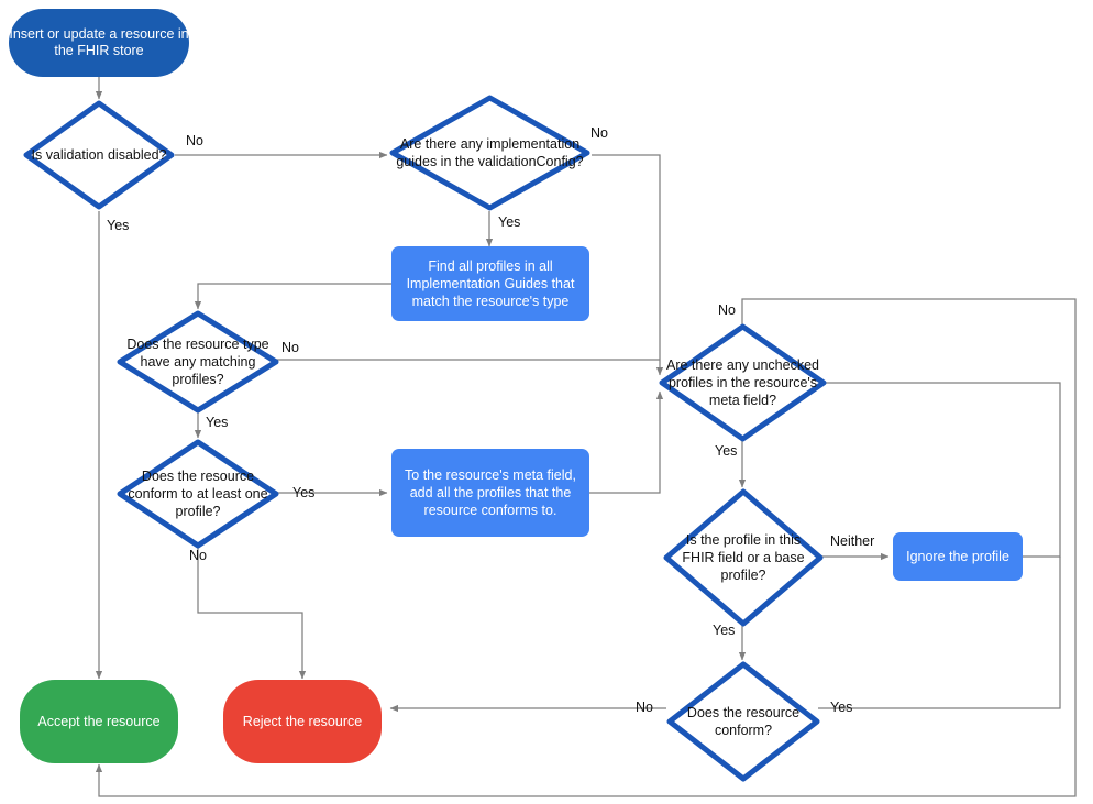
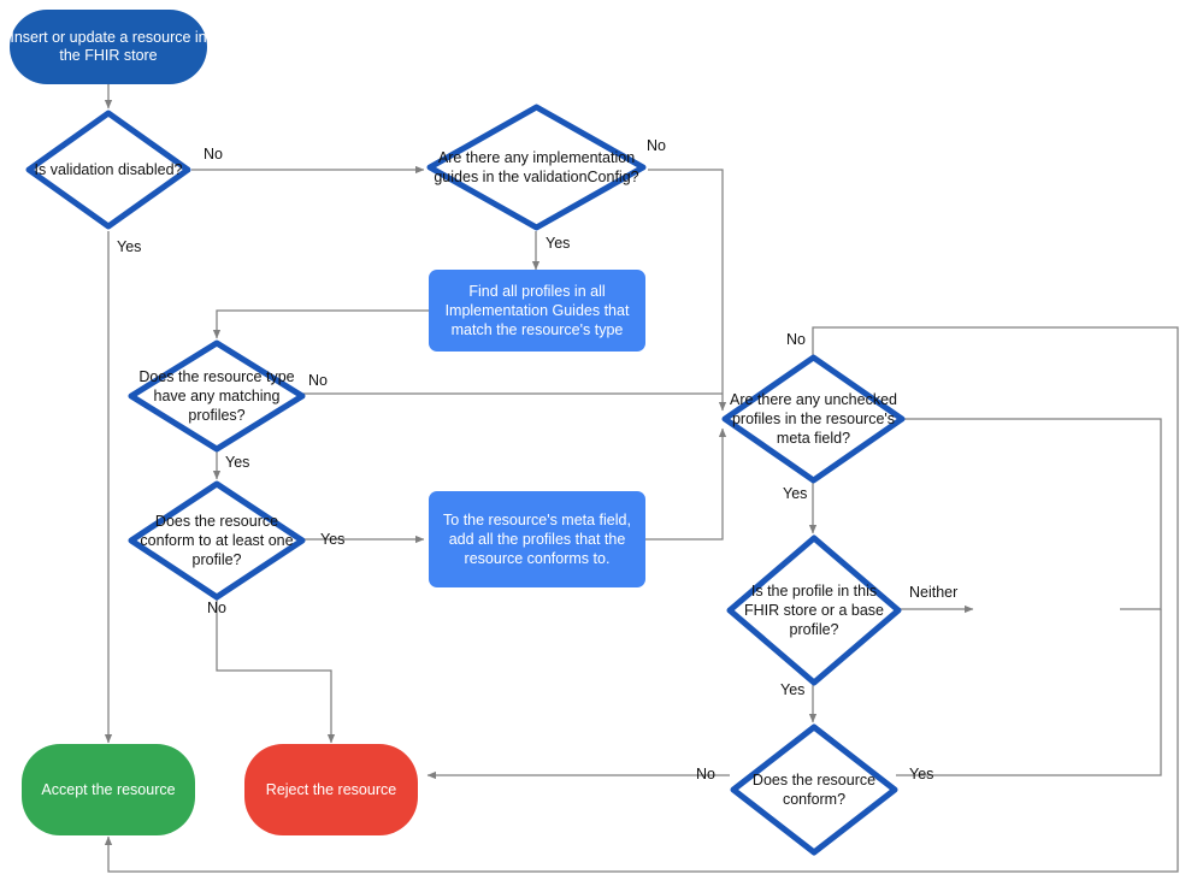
  Insert or update a resource in the FHIR store
  Is validation disabled?
  Are there any implementation guides in the validationConfig?
  Find all profiles in all Implementation Guides that match the resource's type
  Does the resource type have any matching profiles?
  Does the resource conform to at least one profile?
  To the resource's meta field, add all the profiles that the resource conforms to.
  Are there any unchecked profiles in the resource's meta field?
- Is the profile in this FHIR field or a base profile?
+ Is the profile in this FHIR store or a base profile?
- Ignore the profile
  Does the resource conform?
  Accept the resource
  Reject the resource
  No
  Yes
  No
  Yes
  No
  Yes
  Yes
  No
  No
  Yes
  Neither
  Yes
  No
  Yes
